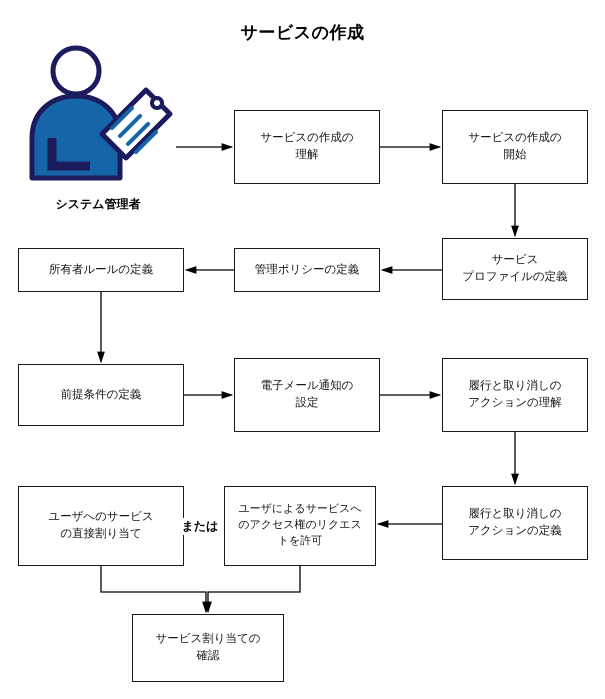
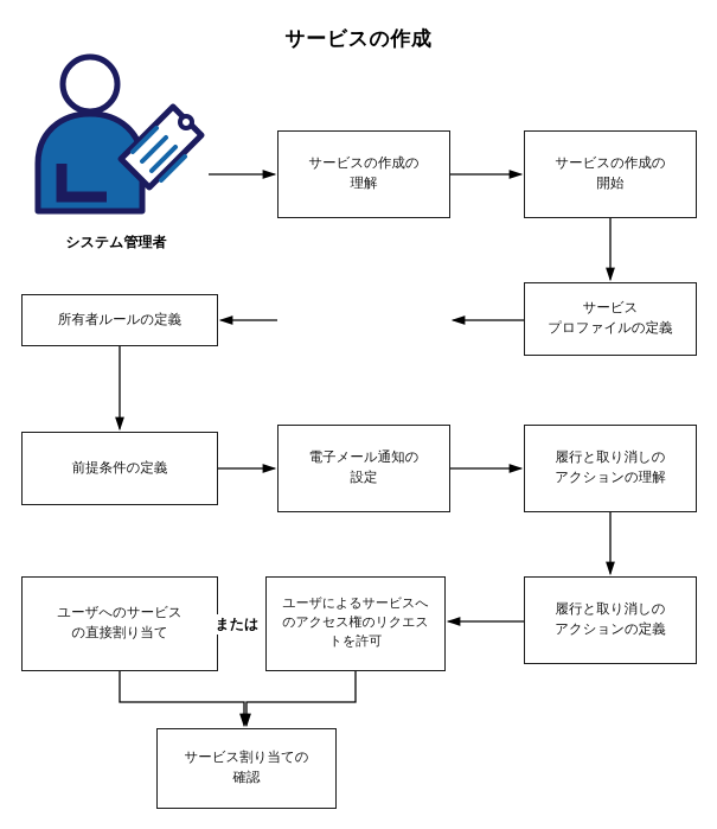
  サービスの作成
  システム管理者
  サービスの作成の
  理解
  サービスの作成の
  開始
  サービス
  プロファイルの定義
- 管理ポリシーの定義
  所有者ルールの定義
  前提条件の定義
  電子メール通知の
  設定
  履行と取り消しの
  アクションの理解
  履行と取り消しの
  アクションの定義
  ユーザによるサービスへ
  のアクセス権のリクエス
  トを許可
  ユーザへのサービス
  の直接割り当て
  サービス割り当ての
  確認
  または
